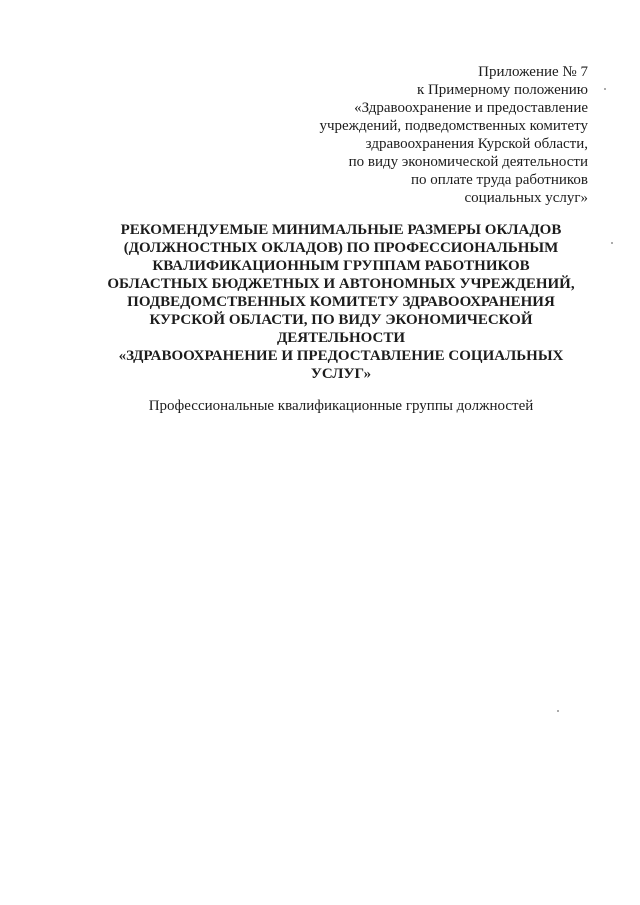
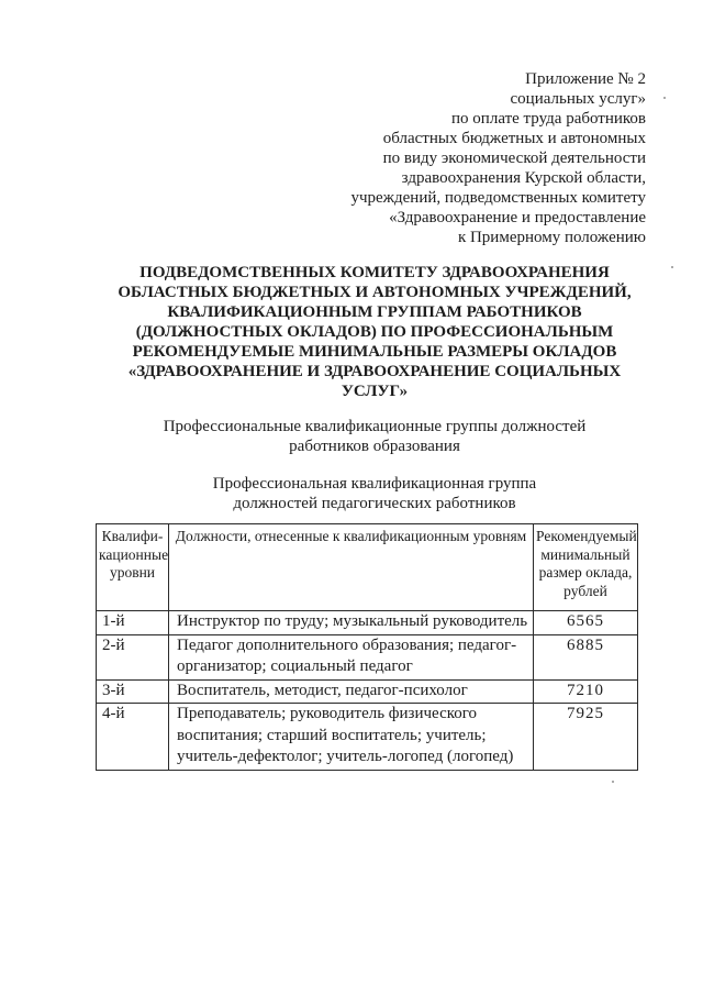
- Приложение № 7
+ Приложение № 2
- к Примерному положению
+ социальных услуг»
- «Здравоохранение и предоставление
+ по оплате труда работников
+ областных бюджетных и автономных
- учреждений, подведомственных комитету
+ по виду экономической деятельности
  здравоохранения Курской области,
- по виду экономической деятельности
+ учреждений, подведомственных комитету
- по оплате труда работников
+ «Здравоохранение и предоставление
- социальных услуг»
+ к Примерному положению
- РЕКОМЕНДУЕМЫЕ МИНИМАЛЬНЫЕ РАЗМЕРЫ ОКЛАДОВ
+ ПОДВЕДОМСТВЕННЫХ КОМИТЕТУ ЗДРАВООХРАНЕНИЯ
- (ДОЛЖНОСТНЫХ ОКЛАДОВ) ПО ПРОФЕССИОНАЛЬНЫМ
+ ОБЛАСТНЫХ БЮДЖЕТНЫХ И АВТОНОМНЫХ УЧРЕЖДЕНИЙ,
  КВАЛИФИКАЦИОННЫМ ГРУППАМ РАБОТНИКОВ
- ОБЛАСТНЫХ БЮДЖЕТНЫХ И АВТОНОМНЫХ УЧРЕЖДЕНИЙ,
+ (ДОЛЖНОСТНЫХ ОКЛАДОВ) ПО ПРОФЕССИОНАЛЬНЫМ
- ПОДВЕДОМСТВЕННЫХ КОМИТЕТУ ЗДРАВООХРАНЕНИЯ
+ РЕКОМЕНДУЕМЫЕ МИНИМАЛЬНЫЕ РАЗМЕРЫ ОКЛАДОВ
- КУРСКОЙ ОБЛАСТИ, ПО ВИДУ ЭКОНОМИЧЕСКОЙ ДЕЯТЕЛЬНОСТИ
- «ЗДРАВООХРАНЕНИЕ И ПРЕДОСТАВЛЕНИЕ СОЦИАЛЬНЫХ УСЛУГ»
+ «ЗДРАВООХРАНЕНИЕ И ЗДРАВООХРАНЕНИЕ СОЦИАЛЬНЫХ УСЛУГ»
  Профессиональные квалификационные группы должностей
+ работников образования
+ Профессиональная квалификационная группа
+ должностей педагогических работников
+ Квалифи­кационные уровни	Должности, отнесенные к квалификационным уровням	Рекомендуемый минимальный размер оклада, рублей
+ 1-й	Инструктор по труду; музыкальный руководитель	6565
+ 2-й	Педагог дополнительного образования; педагог-организатор; социальный педагог	6885
+ 3-й	Воспитатель, методист, педагог-психолог	7210
+ 4-й	Преподаватель; руководитель физического воспитания; старший воспитатель; учитель; учитель-дефектолог; учитель-логопед (логопед)	7925
